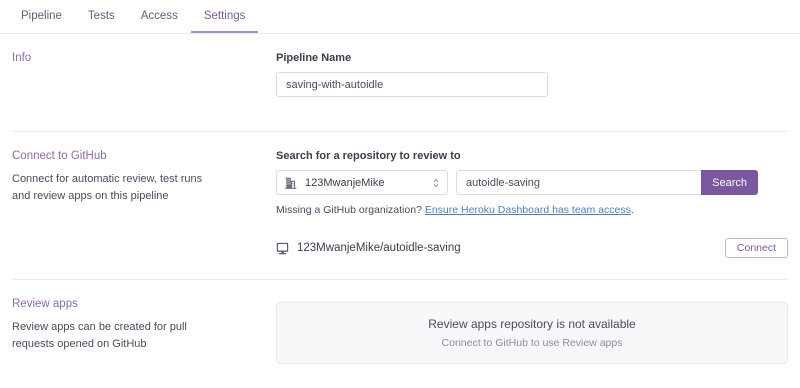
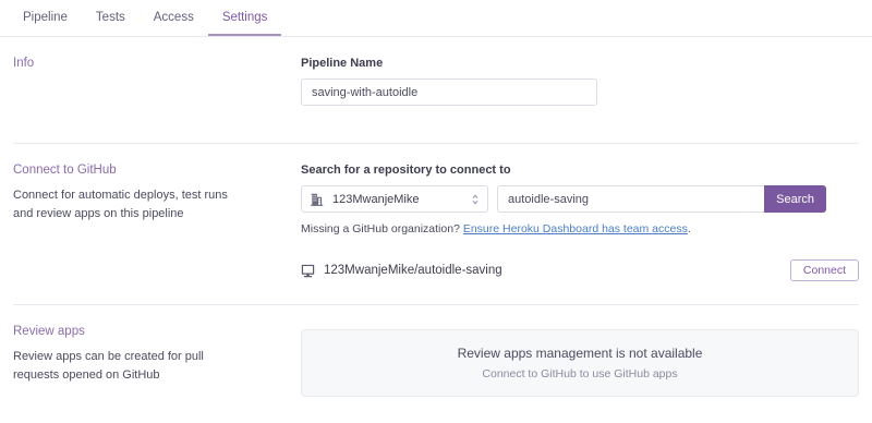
  Pipeline
  Tests
  Access
  Settings
  Info
  Pipeline Name
  saving-with-autoidle
  Connect to GitHub
- Connect for automatic review, test runs and review apps on this pipeline
+ Connect for automatic deploys, test runs and review apps on this pipeline
- Search for a repository to review to
+ Search for a repository to connect to
  123MwanjeMike
  autoidle-saving
  Search
  Missing a GitHub organization? Ensure Heroku Dashboard has team access.
  123MwanjeMike/autoidle-saving
  Connect
  Review apps
  Review apps can be created for pull requests opened on GitHub
- Review apps repository is not available
+ Review apps management is not available
- Connect to GitHub to use Review apps
+ Connect to GitHub to use GitHub apps
